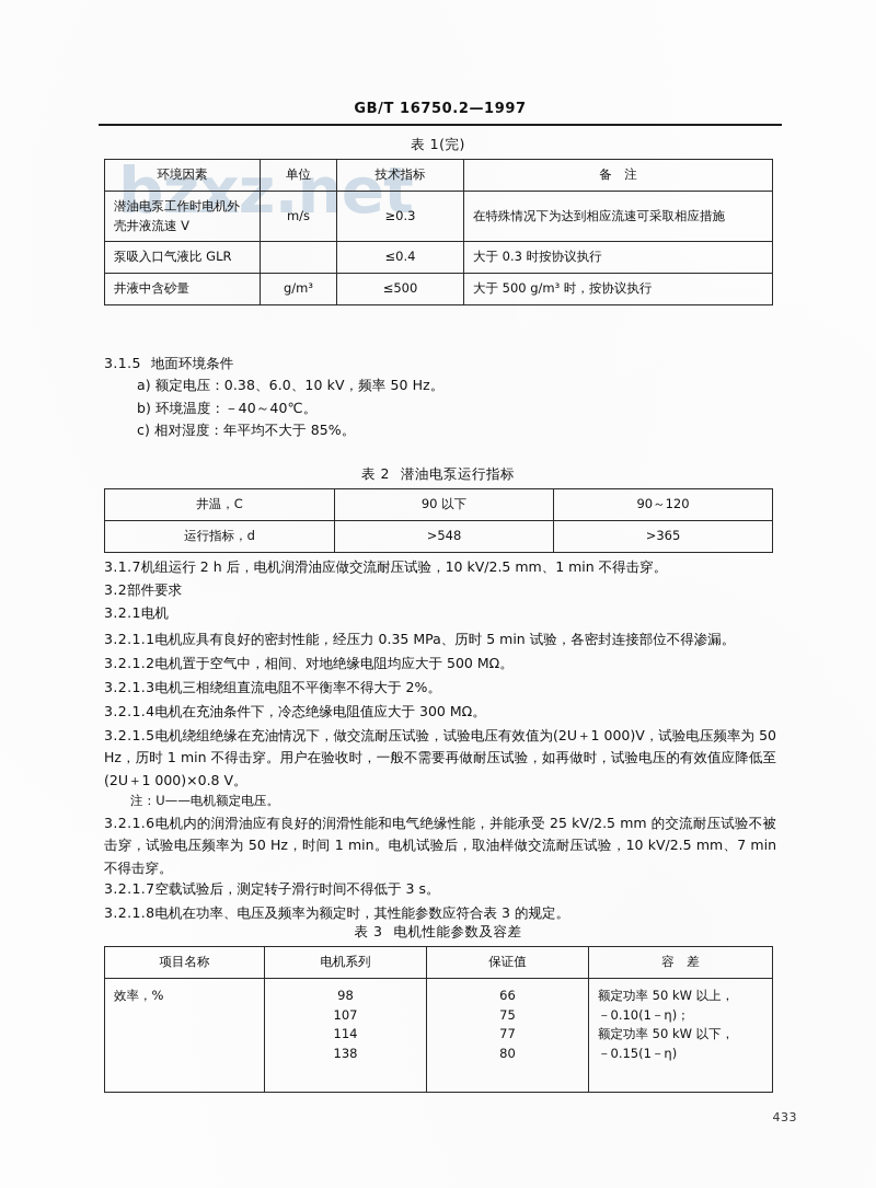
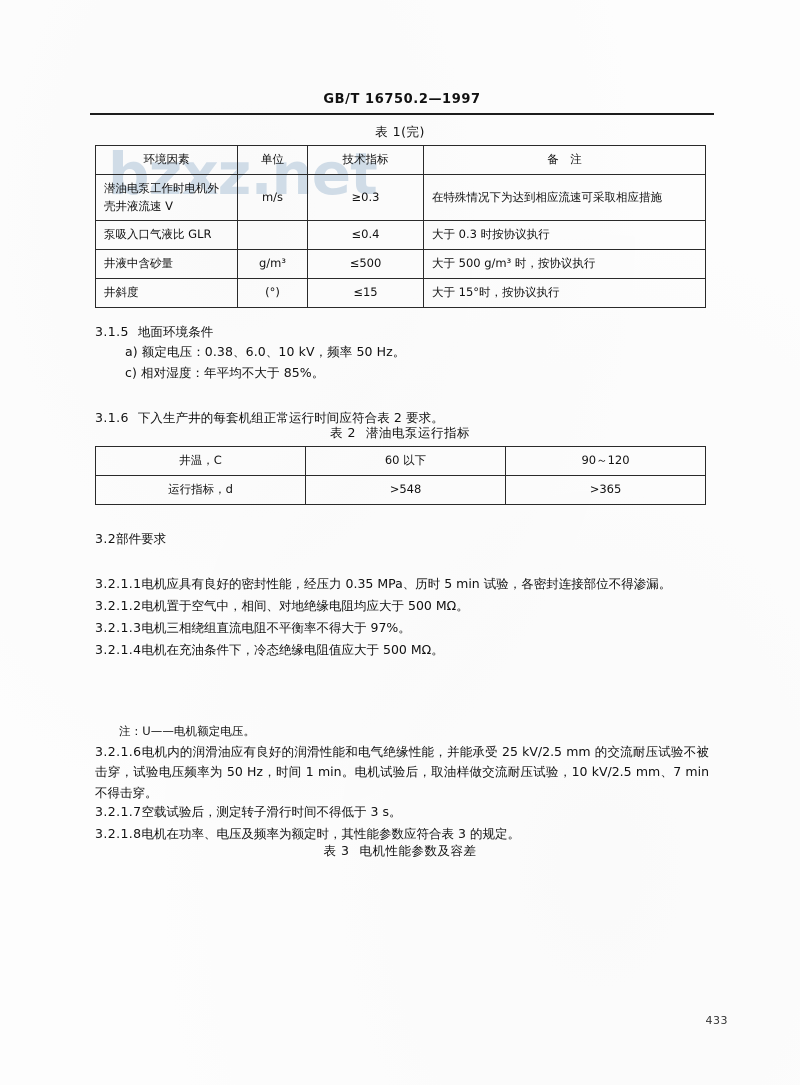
  bzxz.net
  GB/T 16750.2—1997
  表 1(完)
  环境因素	单位	技术指标	备 注
  潜油电泵工作时电机外壳井液流速 V	m/s	≥0.3	在特殊情况下为达到相应流速可采取相应措施
  泵吸入口气液比 GLR		≤0.4	大于 0.3 时按协议执行
  井液中含砂量	g/m³	≤500	大于 500 g/m³ 时，按协议执行
+ 井斜度	(°)	≤15	大于 15°时，按协议执行
  3.1.5 地面环境条件
  a) 额定电压：0.38、6.0、10 kV，频率 50 Hz。
- b) 环境温度：－40～40℃。
  c) 相对湿度：年平均不大于 85%。
+ 3.1.6 下入生产井的每套机组正常运行时间应符合表 2 要求。
  表 2 潜油电泵运行指标
- 井温，C	90 以下	90～120
+ 井温，C	60 以下	90～120
  运行指标，d	>548	>365
- 3.1.7机组运行 2 h 后，电机润滑油应做交流耐压试验，10 kV/2.5 mm、1 min 不得击穿。
  3.2部件要求
- 3.2.1电机
  3.2.1.1电机应具有良好的密封性能，经压力 0.35 MPa、历时 5 min 试验，各密封连接部位不得渗漏。
  3.2.1.2电机置于空气中，相间、对地绝缘电阻均应大于 500 MΩ。
- 3.2.1.3电机三相绕组直流电阻不平衡率不得大于 2%。
+ 3.2.1.3电机三相绕组直流电阻不平衡率不得大于 97%。
- 3.2.1.4电机在充油条件下，冷态绝缘电阻值应大于 300 MΩ。
+ 3.2.1.4电机在充油条件下，冷态绝缘电阻值应大于 500 MΩ。
- 3.2.1.5电机绕组绝缘在充油情况下，做交流耐压试验，试验电压有效值为(2U＋1 000)V，试验电压频率为 50 Hz，历时 1 min 不得击穿。用户在验收时，一般不需要再做耐压试验，如再做时，试验电压的有效值应降低至(2U＋1 000)×0.8 V。
  注：U——电机额定电压。
  3.2.1.6电机内的润滑油应有良好的润滑性能和电气绝缘性能，并能承受 25 kV/2.5 mm 的交流耐压试验不被击穿，试验电压频率为 50 Hz，时间 1 min。电机试验后，取油样做交流耐压试验，10 kV/2.5 mm、7 min 不得击穿。
  3.2.1.7空载试验后，测定转子滑行时间不得低于 3 s。
  3.2.1.8电机在功率、电压及频率为额定时，其性能参数应符合表 3 的规定。
  表 3 电机性能参数及容差
- 项目名称	电机系列	保证值	容 差
- 效率，%	98 107 114 138	66 75 77 80	额定功率 50 kW 以上， －0.10(1－η)； 额定功率 50 kW 以下， －0.15(1－η)
  433
